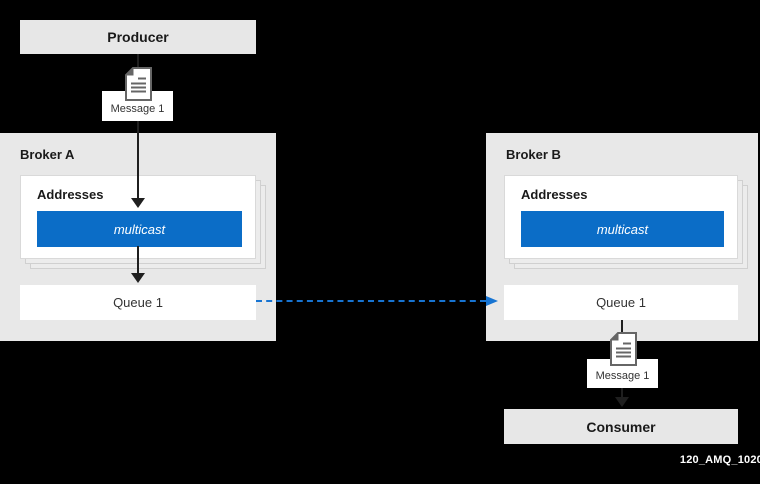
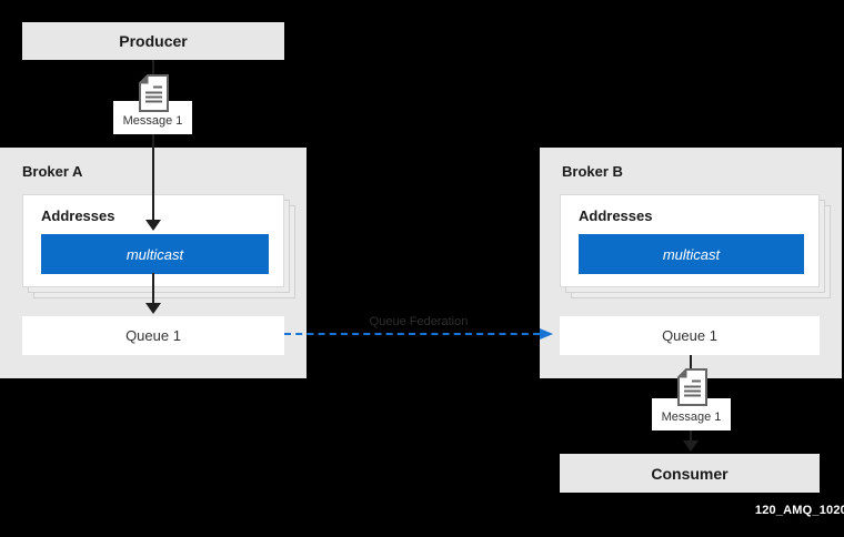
  Broker A
  Addresses
  multicast
  Queue 1
  Broker B
  Addresses
  multicast
  Queue 1
  Producer
  Message 1
+ Queue Federation
  Message 1
  Consumer
  120_AMQ_102
